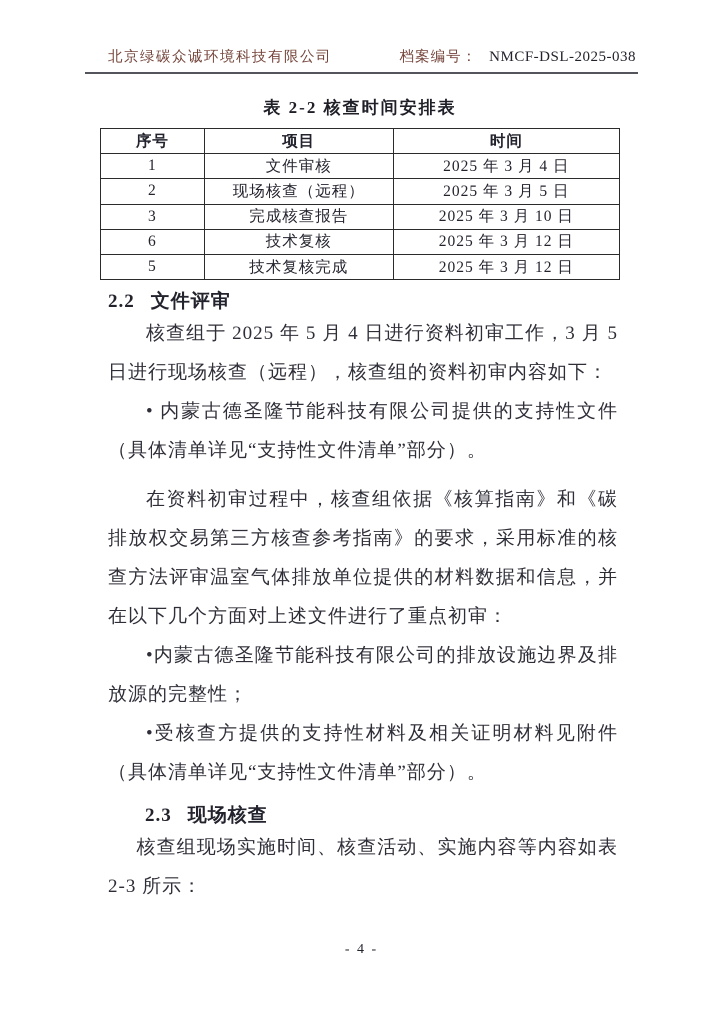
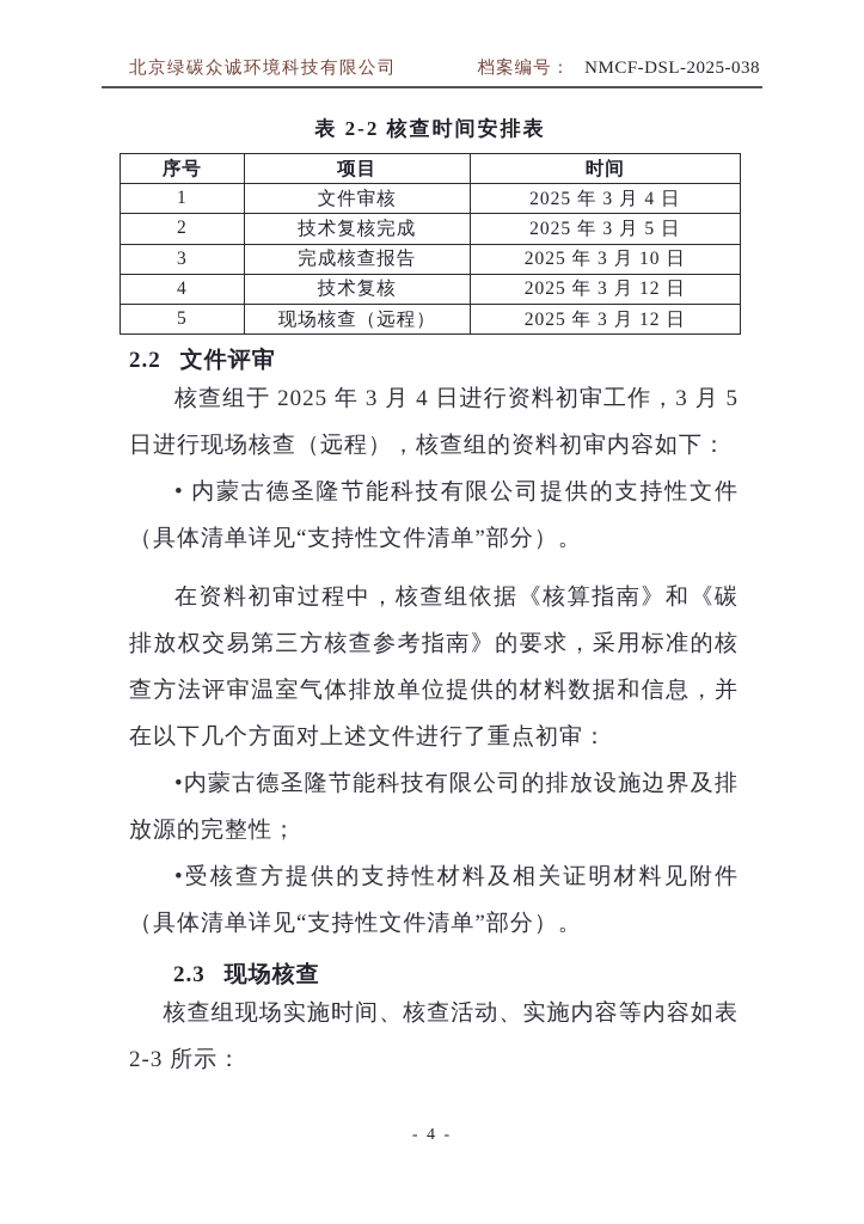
  北京绿碳众诚环境科技有限公司
  档案编号：
  NMCF-DSL-2025-038
  表 2-2 核查时间安排表
  序号	项目	时间
  1	文件审核	2025 年 3 月 4 日
- 2	现场核查（远程）	2025 年 3 月 5 日
+ 2	技术复核完成	2025 年 3 月 5 日
  3	完成核查报告	2025 年 3 月 10 日
- 6	技术复核	2025 年 3 月 12 日
+ 4	技术复核	2025 年 3 月 12 日
- 5	技术复核完成	2025 年 3 月 12 日
+ 5	现场核查（远程）	2025 年 3 月 12 日
  2.2 文件评审
- 核查组于 2025 年 5 月 4 日进行资料初审工作，3 月 5 日进行现场核查（远程），核查组的资料初审内容如下：
+ 核查组于 2025 年 3 月 4 日进行资料初审工作，3 月 5 日进行现场核查（远程），核查组的资料初审内容如下：
  • 内蒙古德圣隆节能科技有限公司提供的支持性文件（具体清单详见“支持性文件清单”部分）。
  在资料初审过程中，核查组依据《核算指南》和《碳排放权交易第三方核查参考指南》的要求，采用标准的核查方法评审温室气体排放单位提供的材料数据和信息，并在以下几个方面对上述文件进行了重点初审：
  •内蒙古德圣隆节能科技有限公司的排放设施边界及排放源的完整性；
  •受核查方提供的支持性材料及相关证明材料见附件（具体清单详见“支持性文件清单”部分）。
  2.3 现场核查
  核查组现场实施时间、核查活动、实施内容等内容如表 2-3 所示：
  - 4 -
